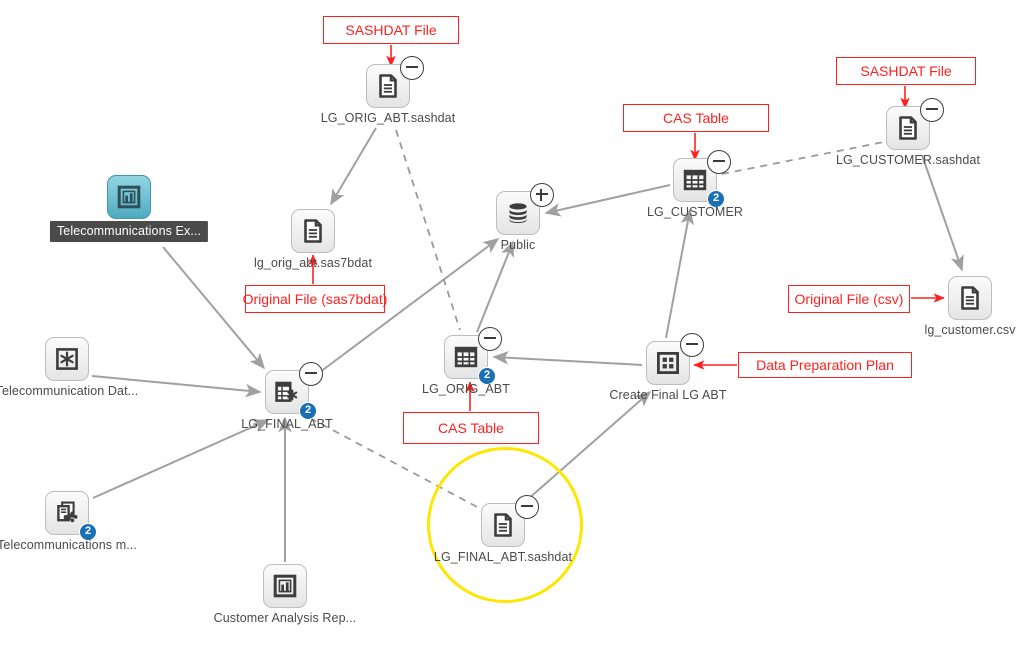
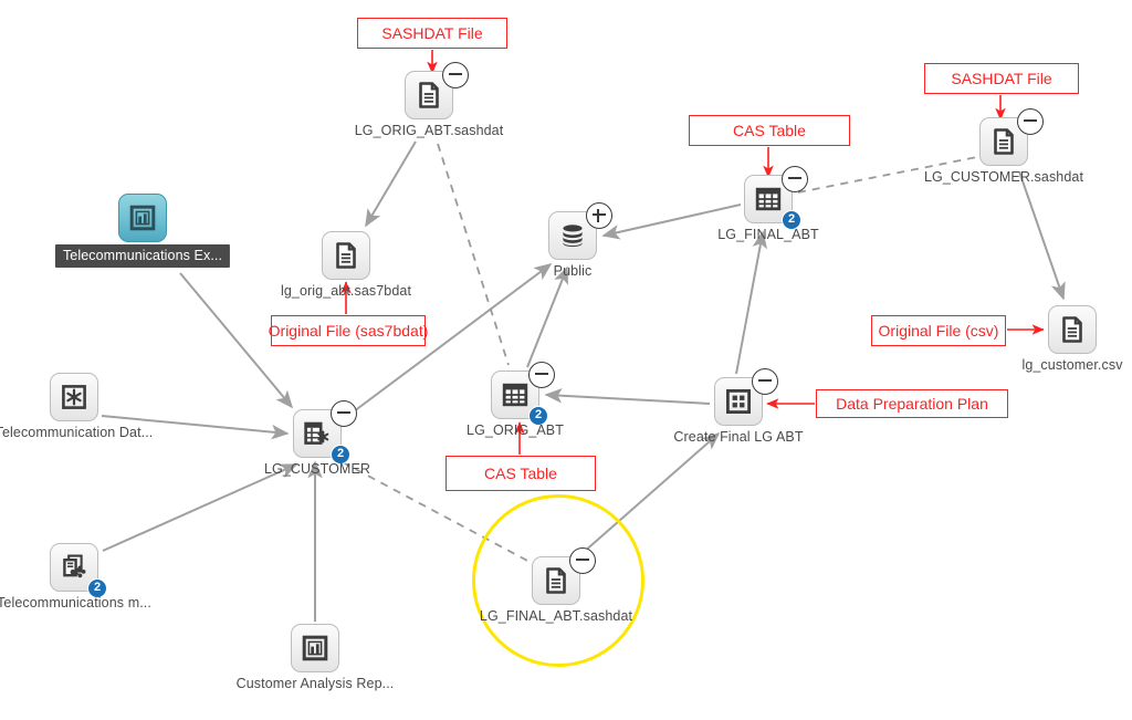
  LG_ORIG_ABT.sashdat
  Telecommunications Ex...
  lg_orig_abt.sas7bdat
  Public
  2
- LG_CUSTOMER
+ LG_FINAL_ABT
  LG_CUSTOMER.sashdat
  lg_customer.csv
  elecommunication Dat...
  2
- LG_FINAL_ABT
+ LG_CUSTOMER
  2
  LG_ORIG_ABT
  Create Final LG ABT
  2
  Telecommunications m...
  LG_FINAL_ABT.sashdat
  Customer Analysis Rep...
  SASHDAT File
  SASHDAT File
  CAS Table
  Original File (sas7bdat)
  Original File (csv)
  Data Preparation Plan
  CAS Table
